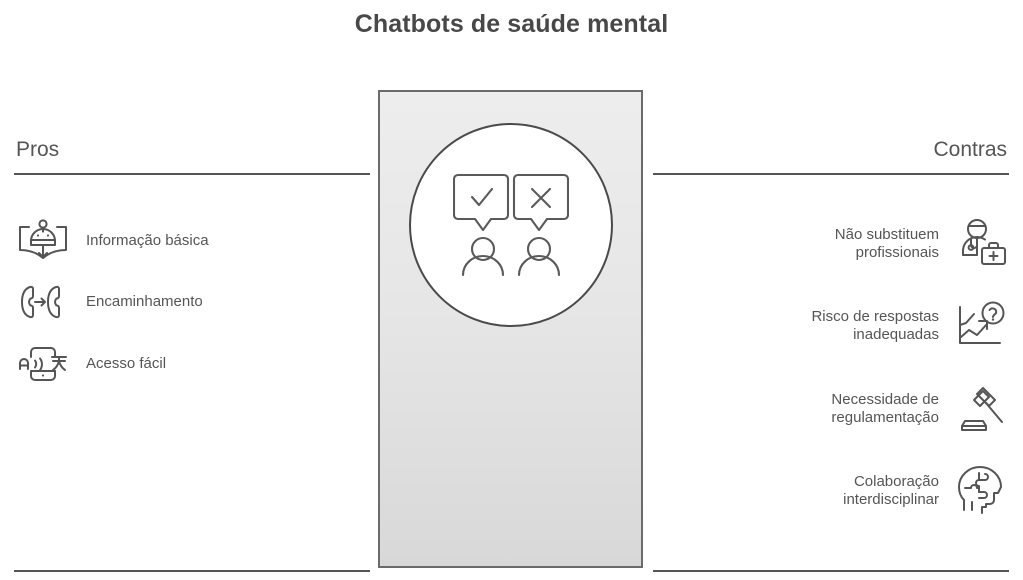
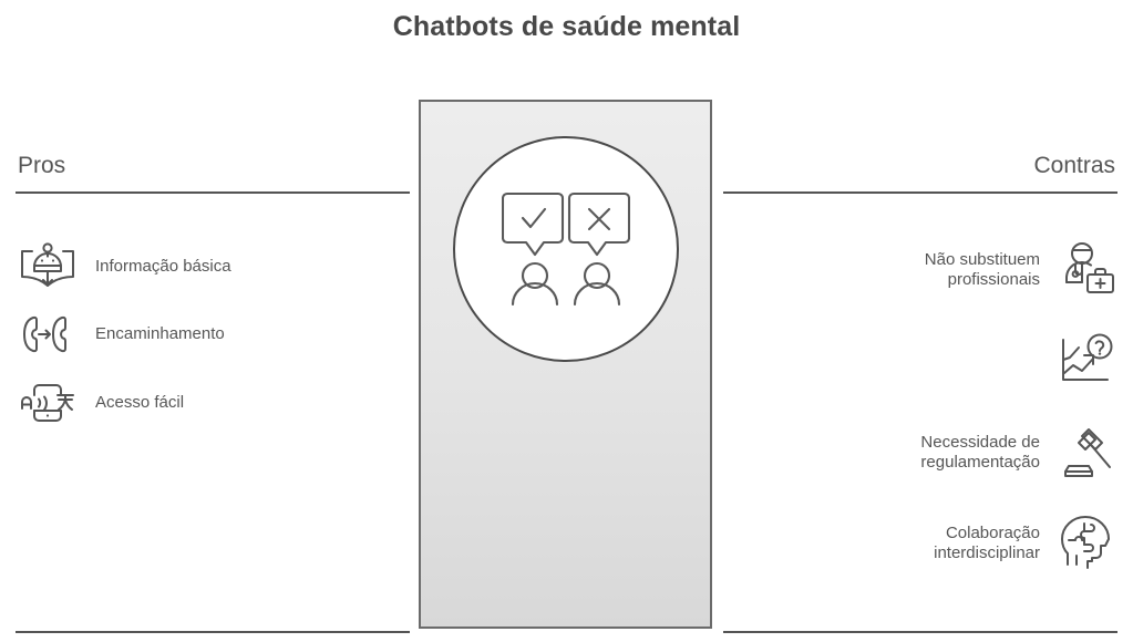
  Chatbots de saúde mental
  Pros
  Contras
  Informação básica
  Encaminhamento
  Acesso fácil
  Não substituem
  profissionais
- Risco de respostas
- inadequadas
  Necessidade de
  regulamentação
  Colaboração
  interdisciplinar
